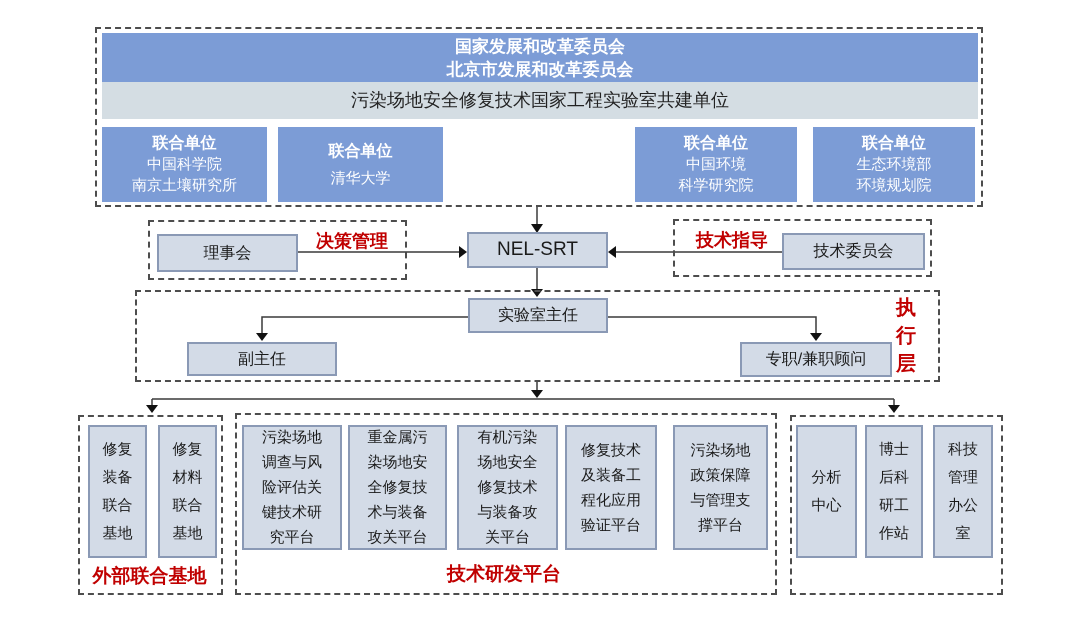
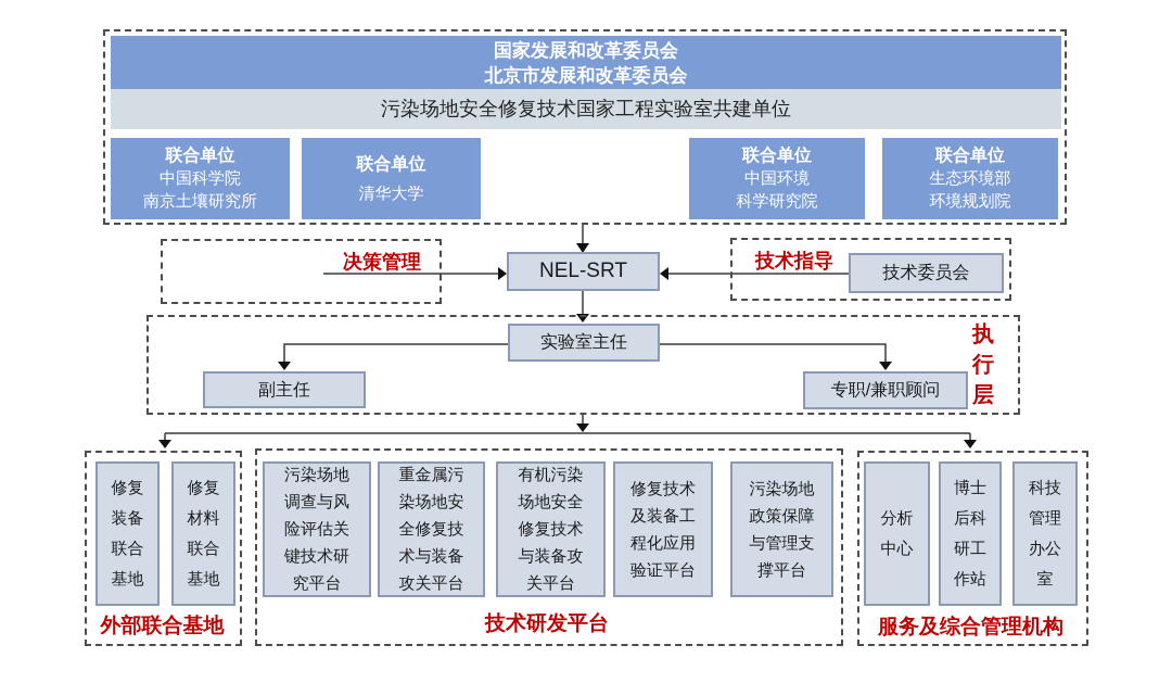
  国家发展和改革委员会
  北京市发展和改革委员会
  污染场地安全修复技术国家工程实验室共建单位
  联合单位
  中国科学院
  南京土壤研究所
  联合单位
  清华大学
  联合单位
  中国环境
  科学研究院
  联合单位
  生态环境部
  环境规划院
- 理事会
  决策管理
  NEL-SRT
  技术指导
  技术委员会
  实验室主任
  副主任
  专职/兼职顾问
  执
  行
  层
  修复
  装备
  联合
  基地
  修复
  材料
  联合
  基地
  外部联合基地
  污染场地
  调查与风
  险评估关
  键技术研
  究平台
  重金属污
  染场地安
  全修复技
  术与装备
  攻关平台
  有机污染
  场地安全
  修复技术
  与装备攻
  关平台
  修复技术
  及装备工
  程化应用
  验证平台
  污染场地
  政策保障
  与管理支
  撑平台
  技术研发平台
  分析
  中心
  博士
  后科
  研工
  作站
  科技
  管理
  办公
  室
+ 服务及综合管理机构
